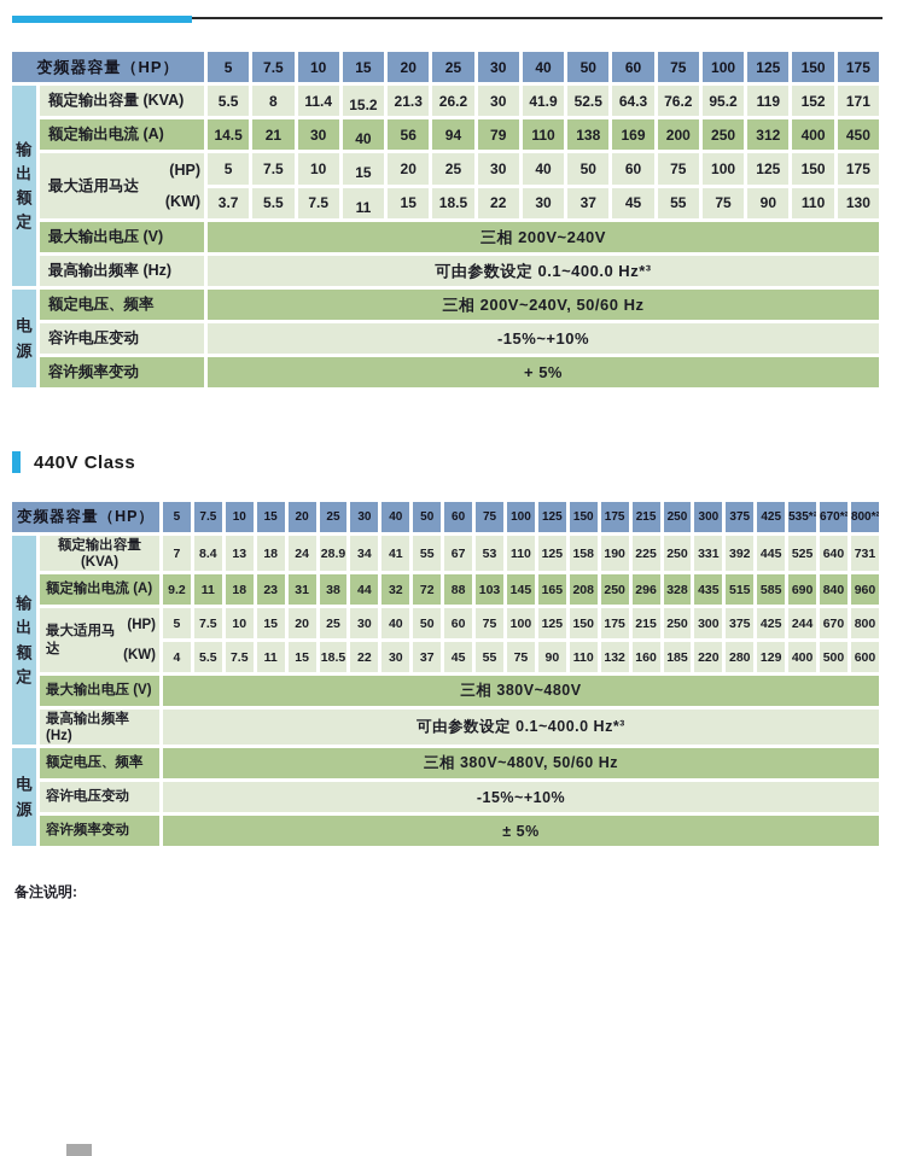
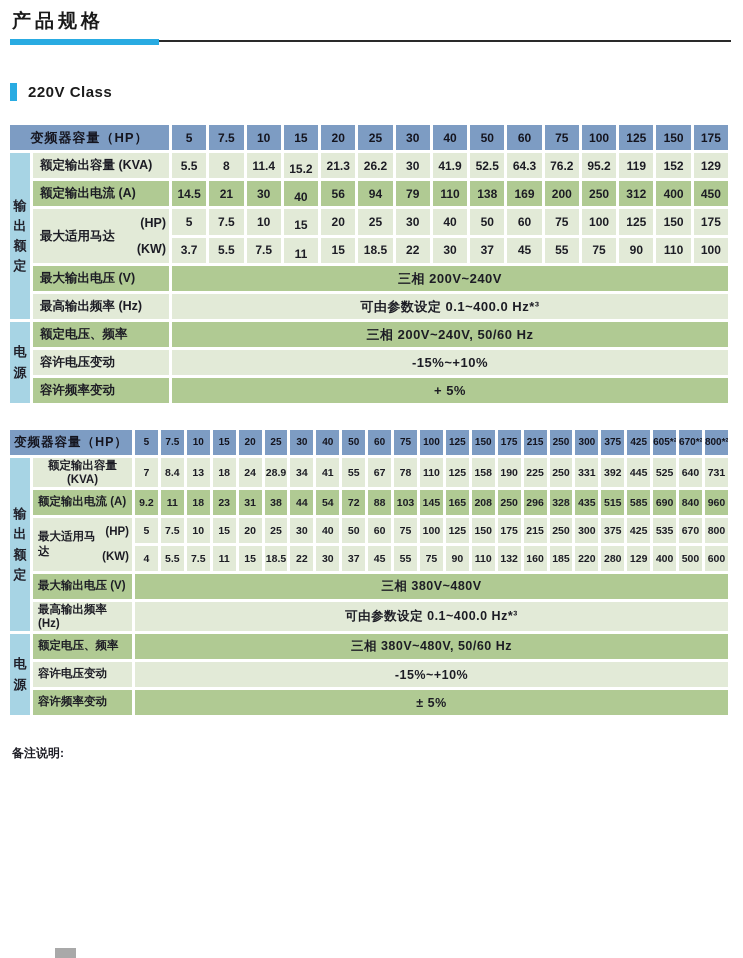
+ 产品规格
+ 220V Class
  变频器容量（HP）	5	7.5	10	15	20	25	30	40	50	60	75	100	125	150	175
- 输出额定	额定输出容量 (KVA)	5.5	8	11.4	15.2	21.3	26.2	30	41.9	52.5	64.3	76.2	95.2	119	152	171
+ 输出额定	额定输出容量 (KVA)	5.5	8	11.4	15.2	21.3	26.2	30	41.9	52.5	64.3	76.2	95.2	119	152	129
  额定输出电流 (A)	14.5	21	30	40	56	94	79	110	138	169	200	250	312	400	450
  最大适用马达 (HP) (KW)	5	7.5	10	15	20	25	30	40	50	60	75	100	125	150	175
- 3.7	5.5	7.5	11	15	18.5	22	30	37	45	55	75	90	110	130
+ 3.7	5.5	7.5	11	15	18.5	22	30	37	45	55	75	90	110	100
  最大输出电压 (V)	三相 200V~240V
  最高输出频率 (Hz)	可由参数设定 0.1~400.0 Hz*³
  电源	额定电压、频率	三相 200V~240V, 50/60 Hz
  容许电压变动	-15%~+10%
  容许频率变动	+ 5%
- 440V Class
- 变频器容量（HP）	5	7.5	10	15	20	25	30	40	50	60	75	100	125	150	175	215	250	300	375	425	535*²	670*²	800*²
+ 变频器容量（HP）	5	7.5	10	15	20	25	30	40	50	60	75	100	125	150	175	215	250	300	375	425	605*²	670*²	800*²
- 输出额定	额定输出容量 (KVA)	7	8.4	13	18	24	28.9	34	41	55	67	53	110	125	158	190	225	250	331	392	445	525	640	731
+ 输出额定	额定输出容量 (KVA)	7	8.4	13	18	24	28.9	34	41	55	67	78	110	125	158	190	225	250	331	392	445	525	640	731
- 额定输出电流 (A)	9.2	11	18	23	31	38	44	32	72	88	103	145	165	208	250	296	328	435	515	585	690	840	960
+ 额定输出电流 (A)	9.2	11	18	23	31	38	44	54	72	88	103	145	165	208	250	296	328	435	515	585	690	840	960
- 最大适用马达 (HP) (KW)	5	7.5	10	15	20	25	30	40	50	60	75	100	125	150	175	215	250	300	375	425	244	670	800
+ 最大适用马达 (HP) (KW)	5	7.5	10	15	20	25	30	40	50	60	75	100	125	150	175	215	250	300	375	425	535	670	800
  4	5.5	7.5	11	15	18.5	22	30	37	45	55	75	90	110	132	160	185	220	280	129	400	500	600
  最大输出电压 (V)	三相 380V~480V
  最高输出频率 (Hz)	可由参数设定 0.1~400.0 Hz*³
  电源	额定电压、频率	三相 380V~480V, 50/60 Hz
  容许电压变动	-15%~+10%
  容许频率变动	± 5%
  备注说明:
